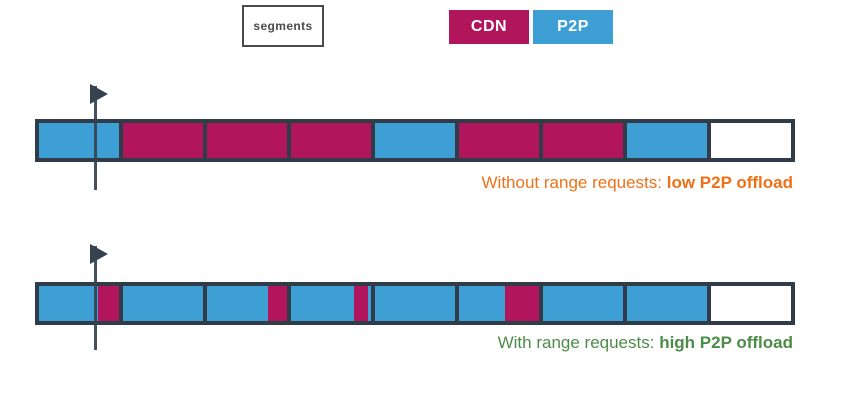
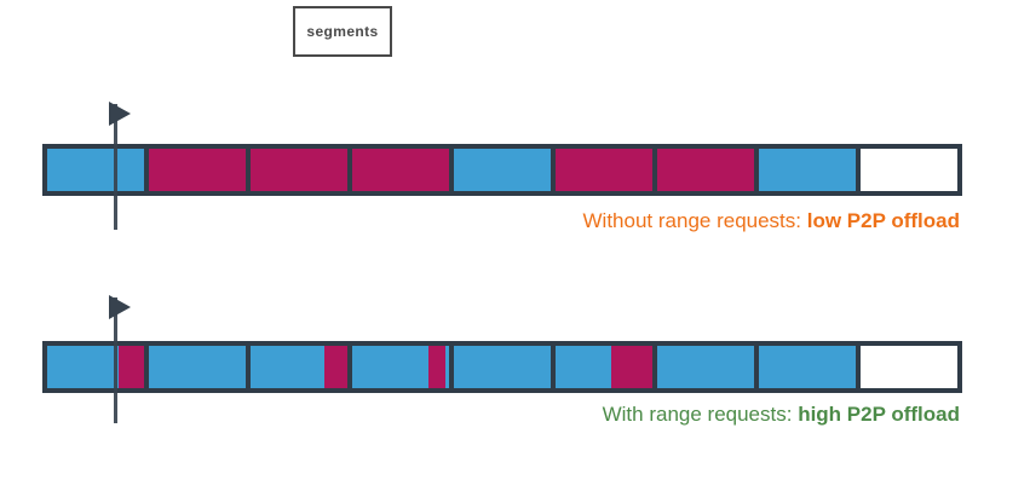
  segments
- CDN
- P2P
  Without range requests: low P2P offload
  With range requests: high P2P offload
